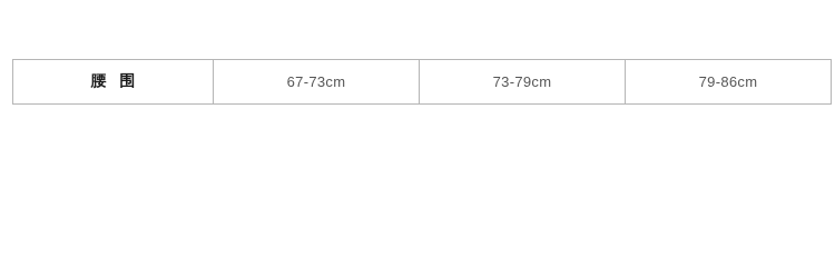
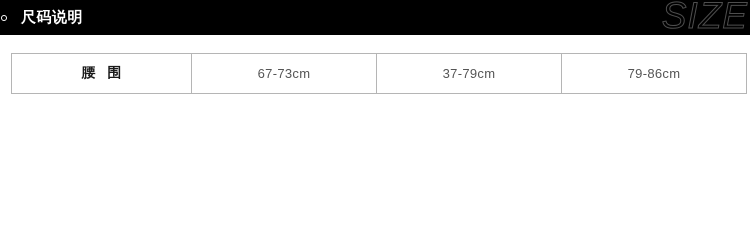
+ 尺码说明
+ SIZE
- 腰 围	67-73cm	73-79cm	79-86cm
+ 腰 围	67-73cm	37-79cm	79-86cm
